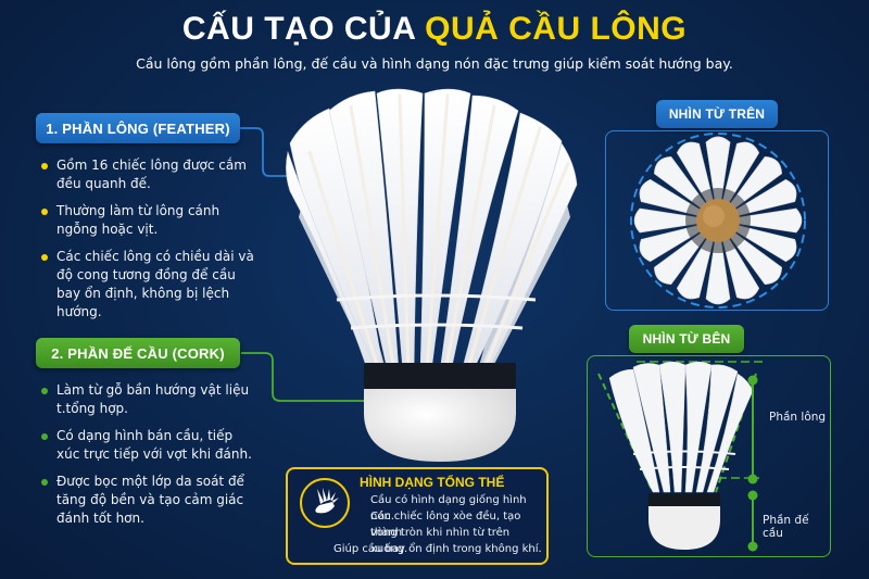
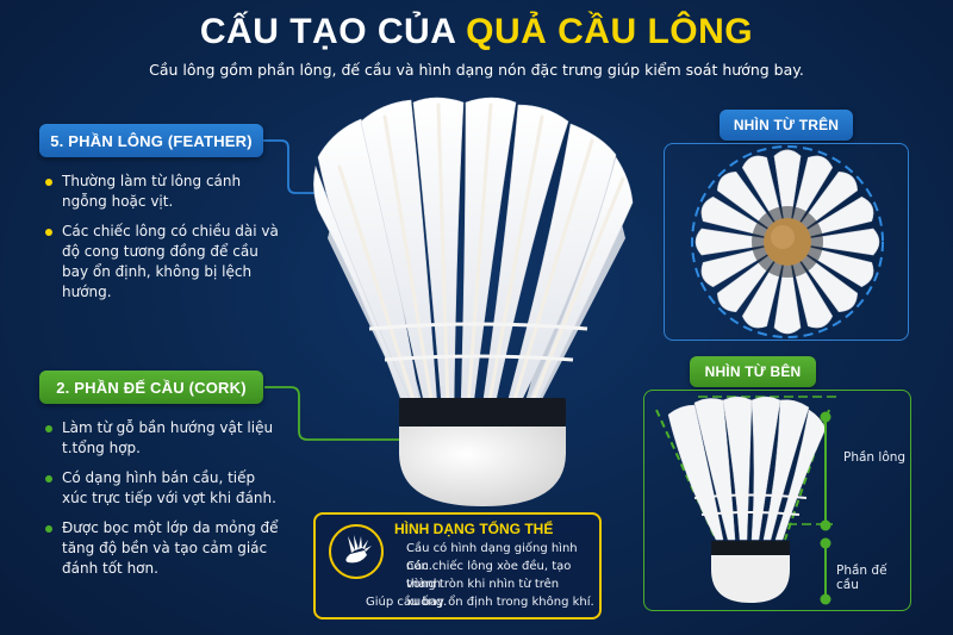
  CẤU TẠO CỦA QUẢ CẦU LÔNG
  Cầu lông gồm phần lông, đế cầu và hình dạng nón đặc trưng giúp kiểm soát hướng bay.
- 1. PHẦN LÔNG (FEATHER)
+ 5. PHẦN LÔNG (FEATHER)
- Gồm 16 chiếc lông được cắm đều quanh đế.
  Thường làm từ lông cánh ngỗng hoặc vịt.
  Các chiếc lông có chiều dài và độ cong tương đồng để cầu bay ổn định, không bị lệch hướng.
  2. PHẦN ĐẾ CẦU (CORK)
  Làm từ gỗ bần hướng vật liệu t.tổng hợp.
  Có dạng hình bán cầu, tiếp xúc trực tiếp với vợt khi đánh.
- Được bọc một lớp da soát để tăng độ bền và tạo cảm giác đánh tốt hơn.
+ Được bọc một lớp da mỏng để tăng độ bền và tạo cảm giác đánh tốt hơn.
  NHÌN TỪ TRÊN
  NHÌN TỪ BÊN
  Phần lông
  Phần đế cầu
  HÌNH DẠNG TỔNG THỂ
  Cầu có hình dạng giống hình nón.
  Các chiếc lông xòe đều, tạo thành
  vòng tròn khi nhìn từ trên xuống.
  Giúp cầu bay ổn định trong không khí.
